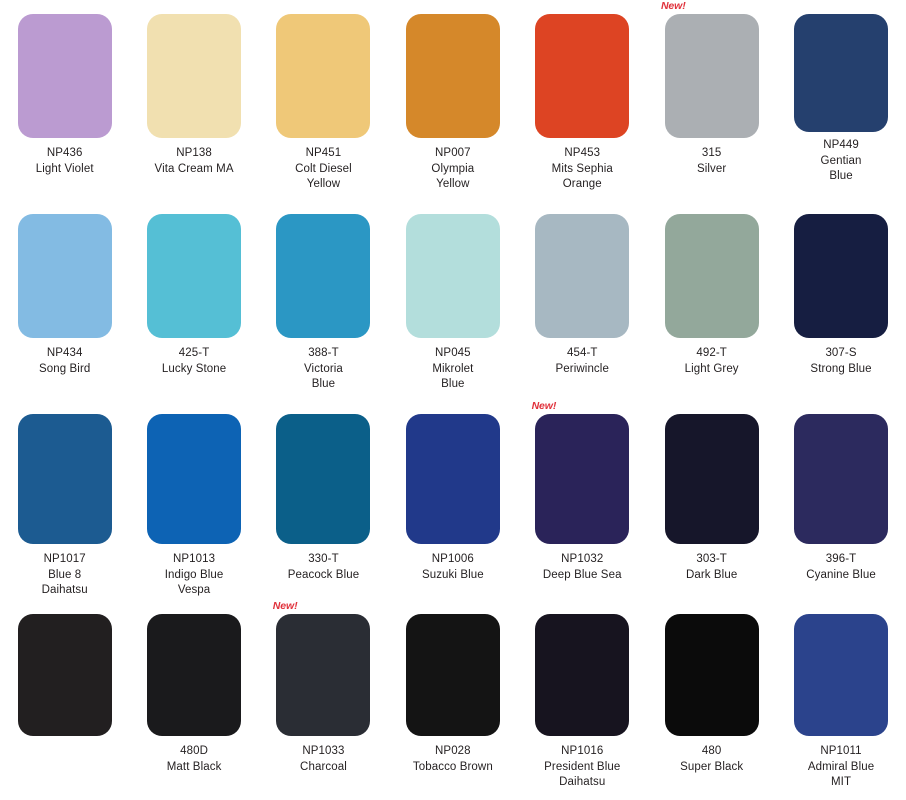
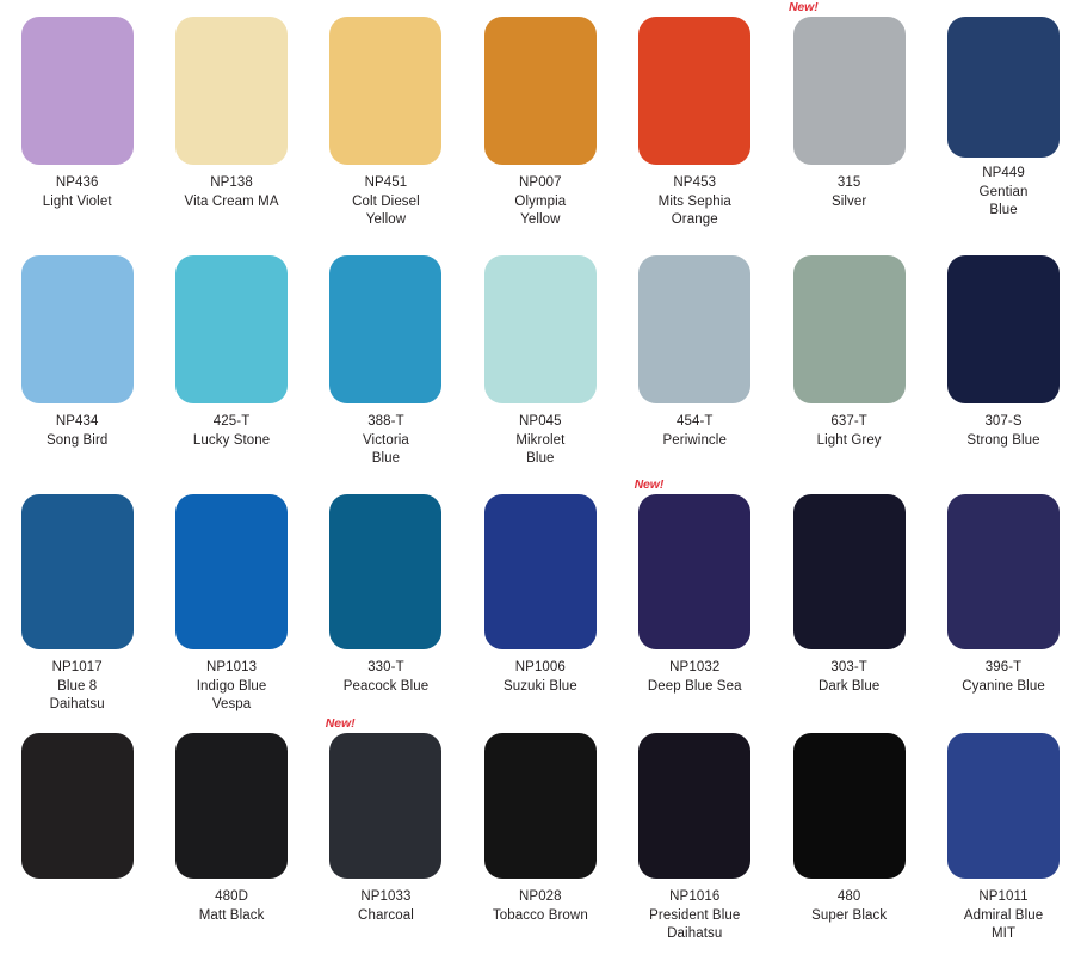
  NP436
  Light Violet
  NP138
  Vita Cream MA
  NP451
  Colt Diesel
  Yellow
  NP007
  Olympia
  Yellow
  NP453
  Mits Sephia
  Orange
  New!
  315
  Silver
  NP449
  Gentian
  Blue
  NP434
  Song Bird
  425-T
  Lucky Stone
  388-T
  Victoria
  Blue
  NP045
  Mikrolet
  Blue
  454-T
  Periwincle
- 492-T
+ 637-T
  Light Grey
  307-S
  Strong Blue
  NP1017
  Blue 8
  Daihatsu
  NP1013
  Indigo Blue
  Vespa
  330-T
  Peacock Blue
  NP1006
  Suzuki Blue
  New!
  NP1032
  Deep Blue Sea
  303-T
  Dark Blue
  396-T
  Cyanine Blue
  480D
  Matt Black
  New!
  NP1033
  Charcoal
  NP028
  Tobacco Brown
  NP1016
  President Blue
  Daihatsu
  480
  Super Black
  NP1011
  Admiral Blue
  MIT
